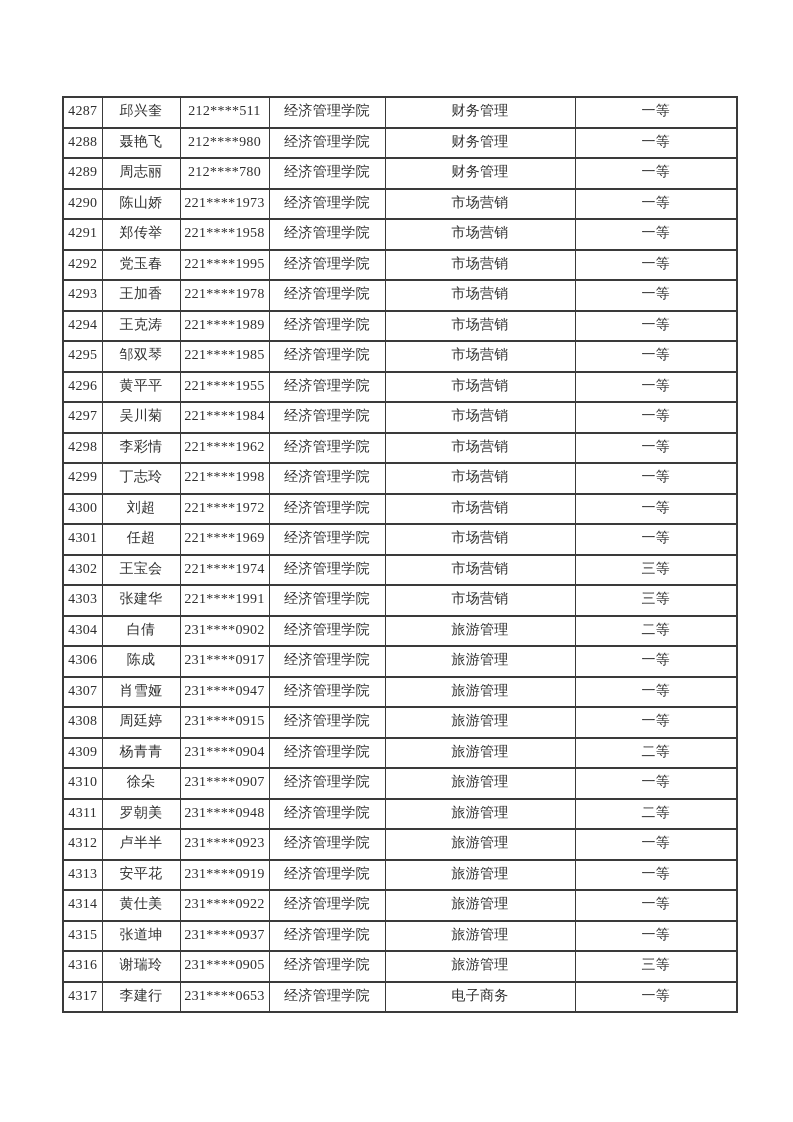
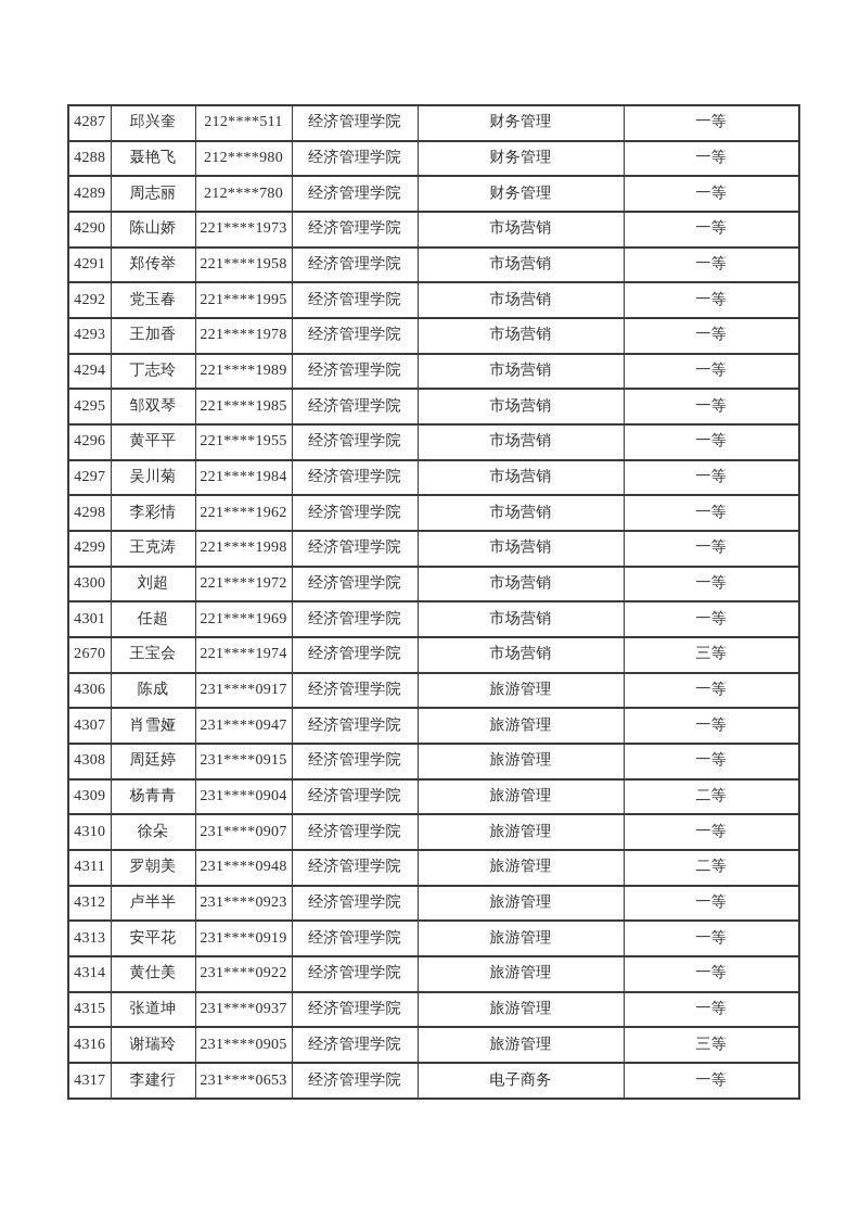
  4287	邱兴奎	212****511	经济管理学院	财务管理	一等
  4288	聂艳飞	212****980	经济管理学院	财务管理	一等
  4289	周志丽	212****780	经济管理学院	财务管理	一等
  4290	陈山娇	221****1973	经济管理学院	市场营销	一等
  4291	郑传举	221****1958	经济管理学院	市场营销	一等
  4292	党玉春	221****1995	经济管理学院	市场营销	一等
  4293	王加香	221****1978	经济管理学院	市场营销	一等
- 4294	王克涛	221****1989	经济管理学院	市场营销	一等
+ 4294	丁志玲	221****1989	经济管理学院	市场营销	一等
  4295	邹双琴	221****1985	经济管理学院	市场营销	一等
  4296	黄平平	221****1955	经济管理学院	市场营销	一等
  4297	吴川菊	221****1984	经济管理学院	市场营销	一等
  4298	李彩情	221****1962	经济管理学院	市场营销	一等
- 4299	丁志玲	221****1998	经济管理学院	市场营销	一等
+ 4299	王克涛	221****1998	经济管理学院	市场营销	一等
  4300	刘超	221****1972	经济管理学院	市场营销	一等
  4301	任超	221****1969	经济管理学院	市场营销	一等
- 4302	王宝会	221****1974	经济管理学院	市场营销	三等
+ 2670	王宝会	221****1974	经济管理学院	市场营销	三等
- 4303	张建华	221****1991	经济管理学院	市场营销	三等
- 4304	白倩	231****0902	经济管理学院	旅游管理	二等
  4306	陈成	231****0917	经济管理学院	旅游管理	一等
  4307	肖雪娅	231****0947	经济管理学院	旅游管理	一等
  4308	周廷婷	231****0915	经济管理学院	旅游管理	一等
  4309	杨青青	231****0904	经济管理学院	旅游管理	二等
  4310	徐朵	231****0907	经济管理学院	旅游管理	一等
  4311	罗朝美	231****0948	经济管理学院	旅游管理	二等
  4312	卢半半	231****0923	经济管理学院	旅游管理	一等
  4313	安平花	231****0919	经济管理学院	旅游管理	一等
  4314	黄仕美	231****0922	经济管理学院	旅游管理	一等
  4315	张道坤	231****0937	经济管理学院	旅游管理	一等
  4316	谢瑞玲	231****0905	经济管理学院	旅游管理	三等
  4317	李建行	231****0653	经济管理学院	电子商务	一等
